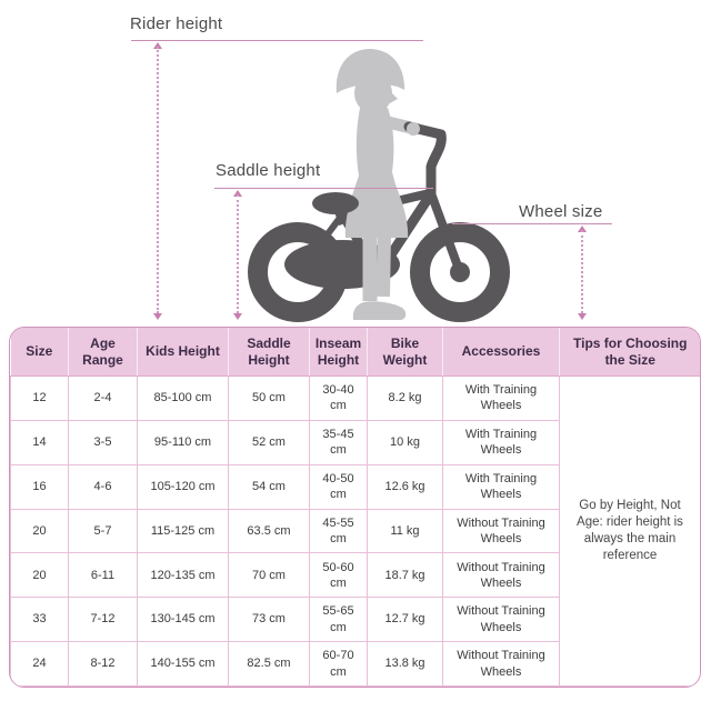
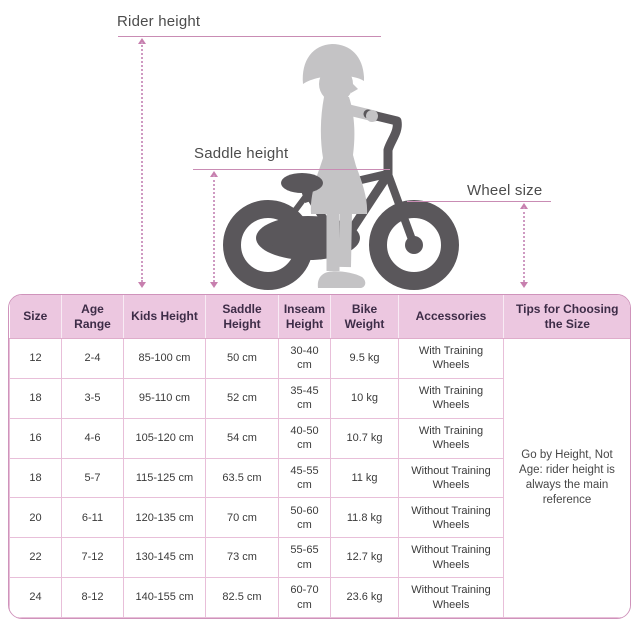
  Rider height
  Saddle height
  Wheel size
  Size	Age Range	Kids Height	Saddle Height	Inseam Height	Bike Weight	Accessories	Tips for Choosing the Size
- 12	2-4	85-100 cm	50 cm	30-40 cm	8.2 kg	With Training Wheels	Go by Height, Not Age: rider height is always the main reference
+ 12	2-4	85-100 cm	50 cm	30-40 cm	9.5 kg	With Training Wheels	Go by Height, Not Age: rider height is always the main reference
- 14	3-5	95-110 cm	52 cm	35-45 cm	10 kg	With Training Wheels
+ 18	3-5	95-110 cm	52 cm	35-45 cm	10 kg	With Training Wheels
- 16	4-6	105-120 cm	54 cm	40-50 cm	12.6 kg	With Training Wheels
+ 16	4-6	105-120 cm	54 cm	40-50 cm	10.7 kg	With Training Wheels
- 20	5-7	115-125 cm	63.5 cm	45-55 cm	11 kg	Without Training Wheels
+ 18	5-7	115-125 cm	63.5 cm	45-55 cm	11 kg	Without Training Wheels
- 20	6-11	120-135 cm	70 cm	50-60 cm	18.7 kg	Without Training Wheels
+ 20	6-11	120-135 cm	70 cm	50-60 cm	11.8 kg	Without Training Wheels
- 33	7-12	130-145 cm	73 cm	55-65 cm	12.7 kg	Without Training Wheels
+ 22	7-12	130-145 cm	73 cm	55-65 cm	12.7 kg	Without Training Wheels
- 24	8-12	140-155 cm	82.5 cm	60-70 cm	13.8 kg	Without Training Wheels
+ 24	8-12	140-155 cm	82.5 cm	60-70 cm	23.6 kg	Without Training Wheels
